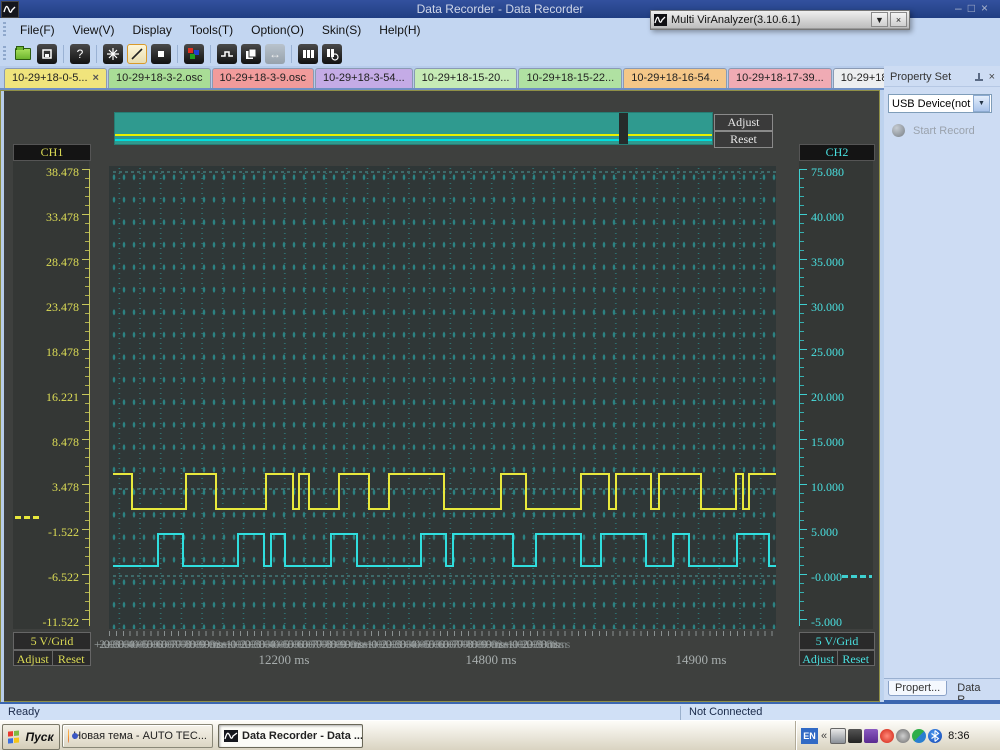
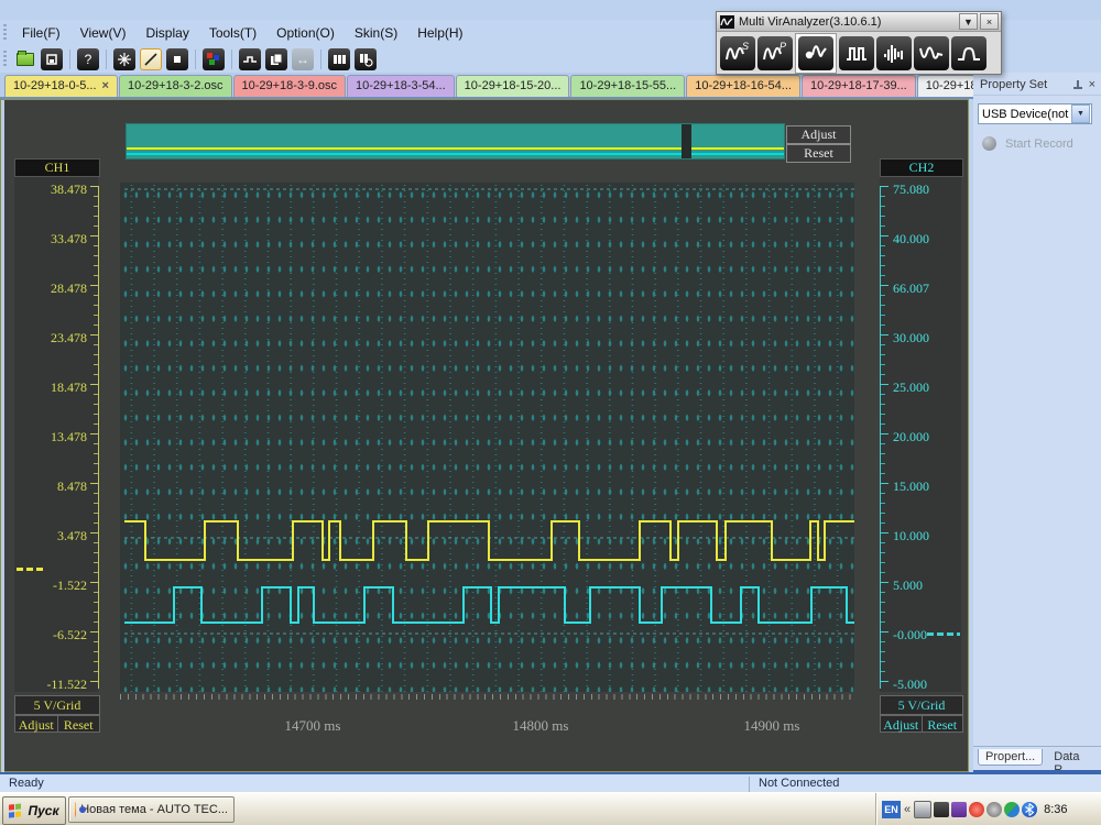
- Data Recorder - Data Recorder
- –□×
  File(F)
  View(V)
  Display
  Tools(T)
  Option(O)
  Skin(S)
  Help(H)
  ?
  ↔
  10-29+18-0-5... ×
  10-29+18-3-2.osc
  10-29+18-3-9.osc
  10-29+18-3-54...
  10-29+18-15-20...
- 10-29+18-15-22...
+ 10-29+18-15-55...
  10-29+18-16-54...
  10-29+18-17-39...
  Multi VirAnalyzer(3.10.6.1)
  ▼
  ×
+ S
+ P
  Adjust
  Reset
  CH1
  38.478
  33.478
  28.478
  23.478
  18.478
- 16.221
+ 13.478
  8.478
  3.478
  -1.522
  -6.522
  -11.522
  5 V/Grid
  Adjust
  Reset
  CH2
  75.080
  40.000
- 35.000
+ 66.007
  30.000
  25.000
  20.000
  15.000
  10.000
  5.000
  -0.000
  -5.000
  5 V/Grid
  Adjust
  Reset
- +20+30+40+50+60+70+80+90 ms+10+20+30+40+50+60+70+80+90 ms+10+20+30+40+50+60+70+80+90 ms+10+20+30 ms
- 12200 ms
+ 14700 ms
  14800 ms
  14900 ms
  Property Set
  ×
  USB Device(not
  Start Record
  Propert...
  Ready
  Not Connected
  Пуск
  овая тема - AUTO TEC...
- Data Recorder - Data ...
  EN
  «
  8:36
